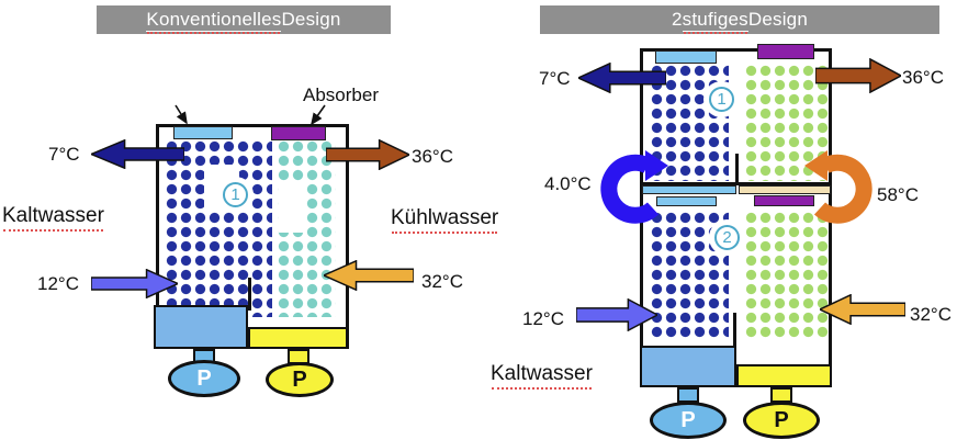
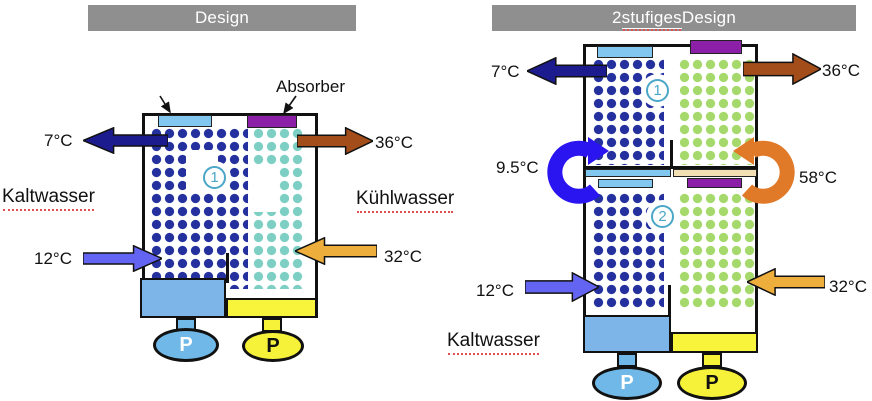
- Konventionelles
  Design
  Absorber
  1
  P
  P
  7°C
  Kaltwasser
  12°C
  36°C
  Kühlwasser
  32°C
  2
  stufiges
  Design
  1
  2
  P
  P
  7°C
- 4.0°C
+ 9.5°C
  12°C
  Kaltwasser
  36°C
  58°C
  32°C
